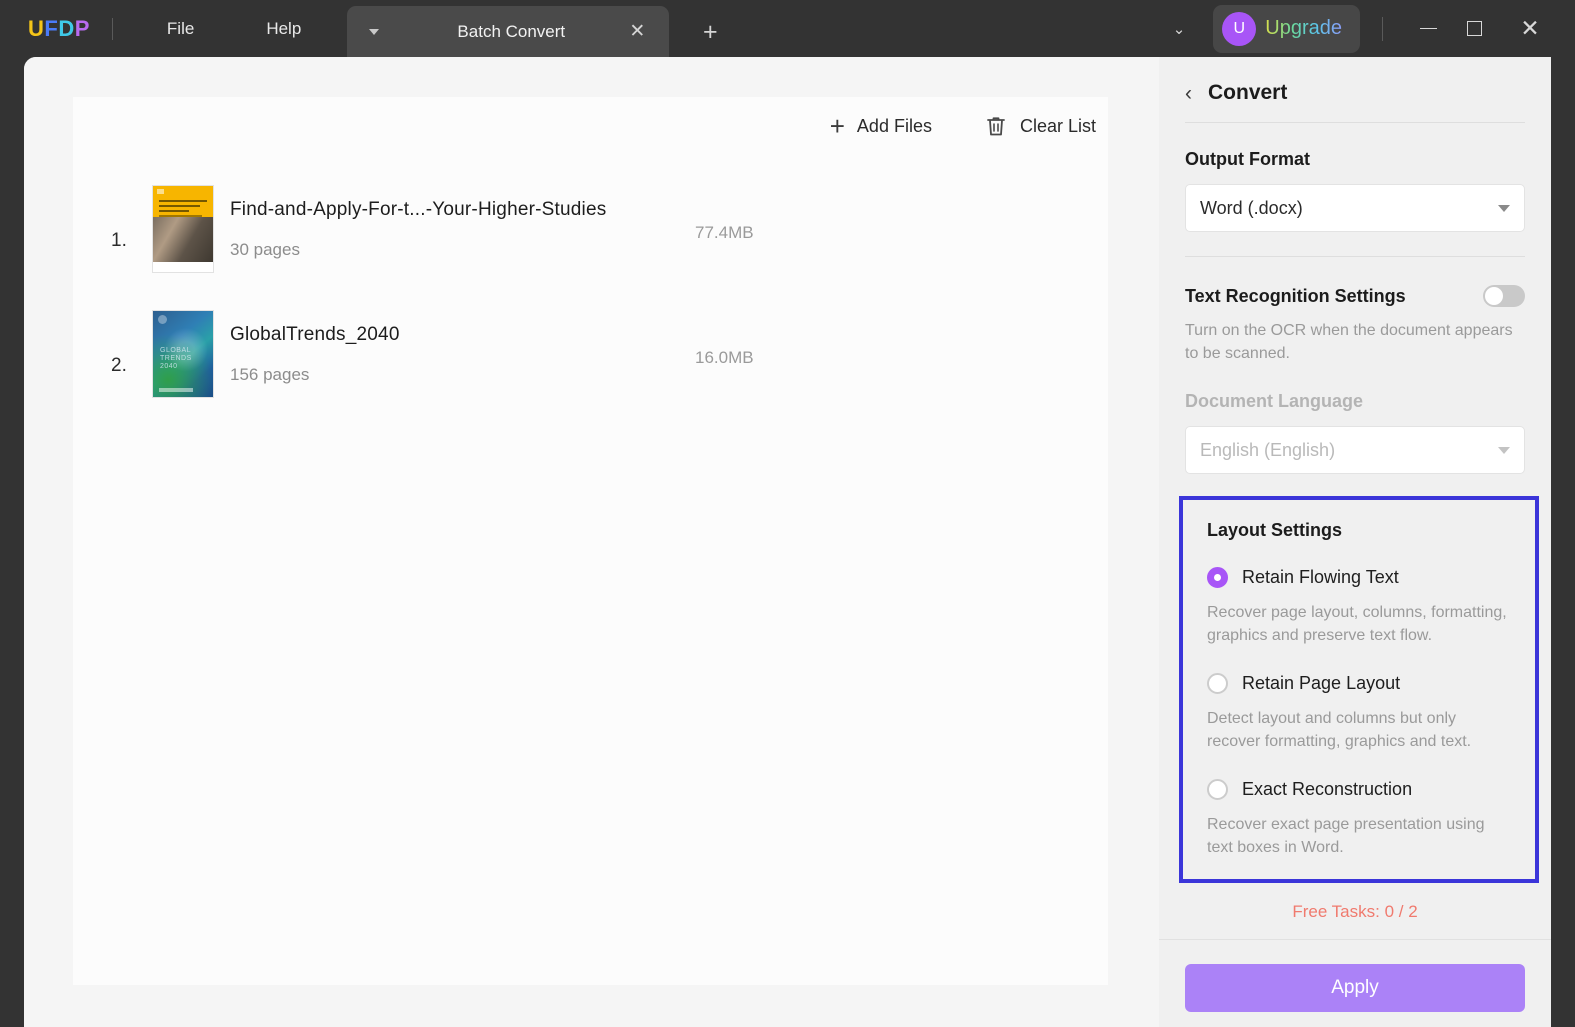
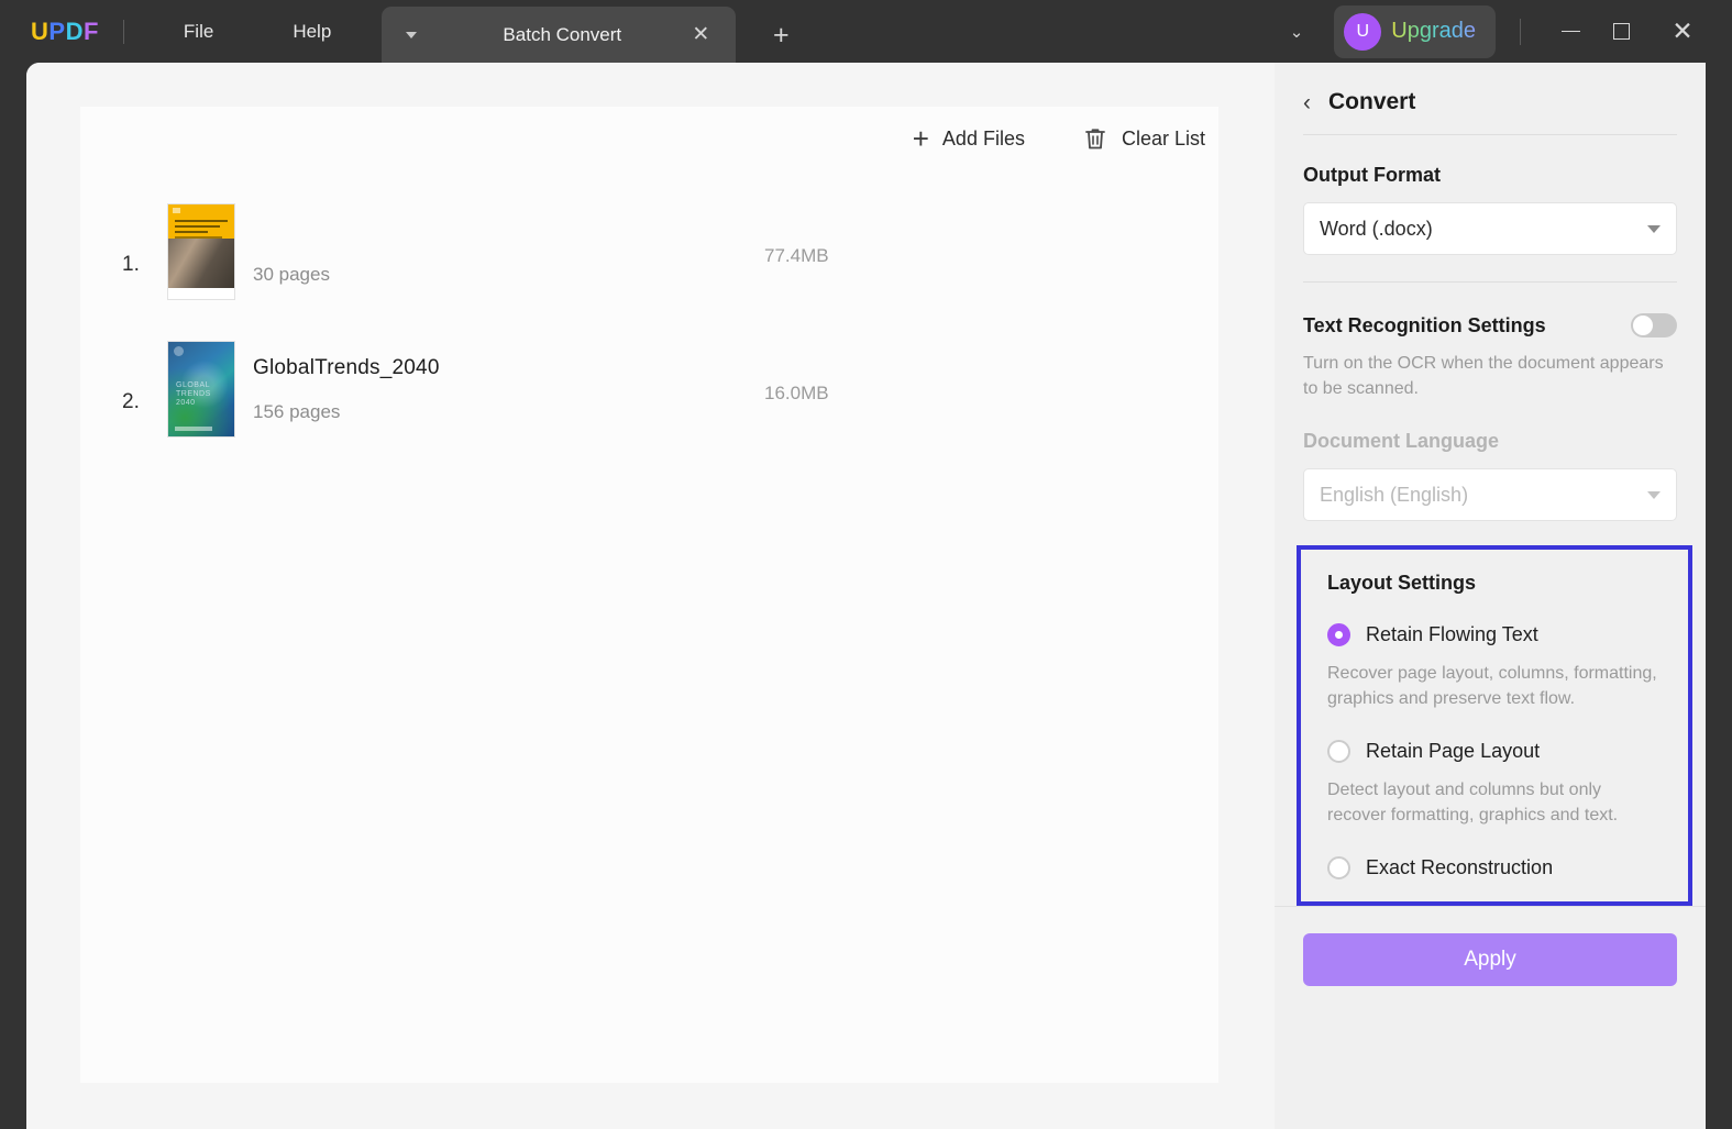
  U
- F
+ P
  D
- P
+ F
  File
  Help
  Batch Convert
  ✕
  +
  ⌄
  U
  Upgrade
  ✕
  +
  Add Files
  Clear List
  1.
- Find-and-Apply-For-t...-Your-Higher-Studies
  30 pages
  77.4MB
  2.
  GlobalTrends_2040
  156 pages
  16.0MB
  ‹
  Convert
  Output Format
  Word (.docx)
  Text Recognition Settings
  Turn on the OCR when the document appears to be scanned.
  Document Language
  English (English)
  Layout Settings
  Retain Flowing Text
  Recover page layout, columns, formatting, graphics and preserve text flow.
  Retain Page Layout
  Detect layout and columns but only recover formatting, graphics and text.
  Exact Reconstruction
- Recover exact page presentation using text boxes in Word.
- Free Tasks: 0 / 2
  Apply
